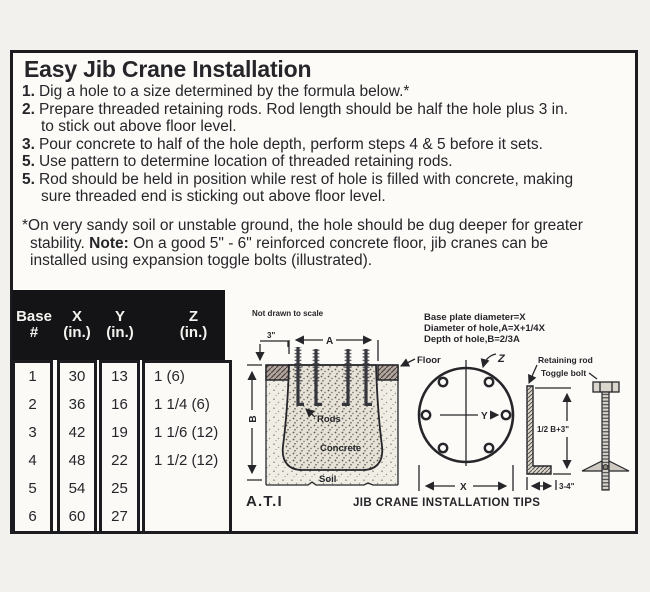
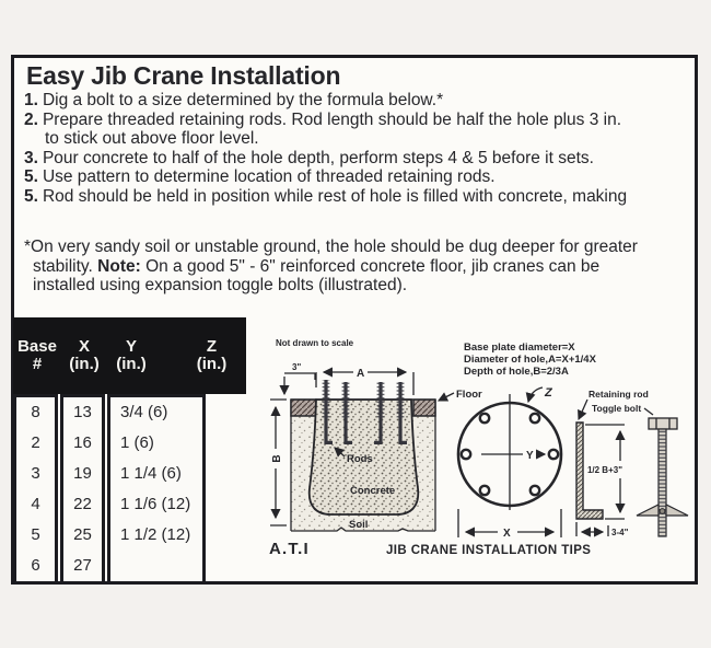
  Easy Jib Crane Installation
- 1. Dig a hole to a size determined by the formula below.*
+ 1. Dig a bolt to a size determined by the formula below.*
  2. Prepare threaded retaining rods. Rod length should be half the hole plus 3 in.
  to stick out above floor level.
  3. Pour concrete to half of the hole depth, perform steps 4 & 5 before it sets.
  5. Use pattern to determine location of threaded retaining rods.
  5. Rod should be held in position while rest of hole is filled with concrete, making
- sure threaded end is sticking out above floor level.
  *On very sandy soil or unstable ground, the hole should be dug deeper for greater
  stability. Note: On a good 5" - 6" reinforced concrete floor, jib cranes can be
  installed using expansion toggle bolts (illustrated).
  Base
  #
  X
  (in.)
  Y
  (in.)
  Z
  (in.)
- 1
+ 8
  2
  3
  4
  5
  6
- 30
- 36
- 42
- 48
- 54
- 60
  13
  16
  19
  22
  25
  27
+ 3/4 (6)
  1 (6)
  1 1/4 (6)
  1 1/6 (12)
  1 1/2 (12)
  Not drawn to scale
  Base plate diameter=X
  Diameter of hole,A=X+1/4X
  Depth of hole,B=2/3A
  3"
  A
  Rods
  Concrete
  Soil
  Floor
  Y
  Z
  X
  Retaining rod
  1/2 B+3"
  3-4"
  Toggle bolt
  A.T.I
  JIB CRANE INSTALLATION TIPS
